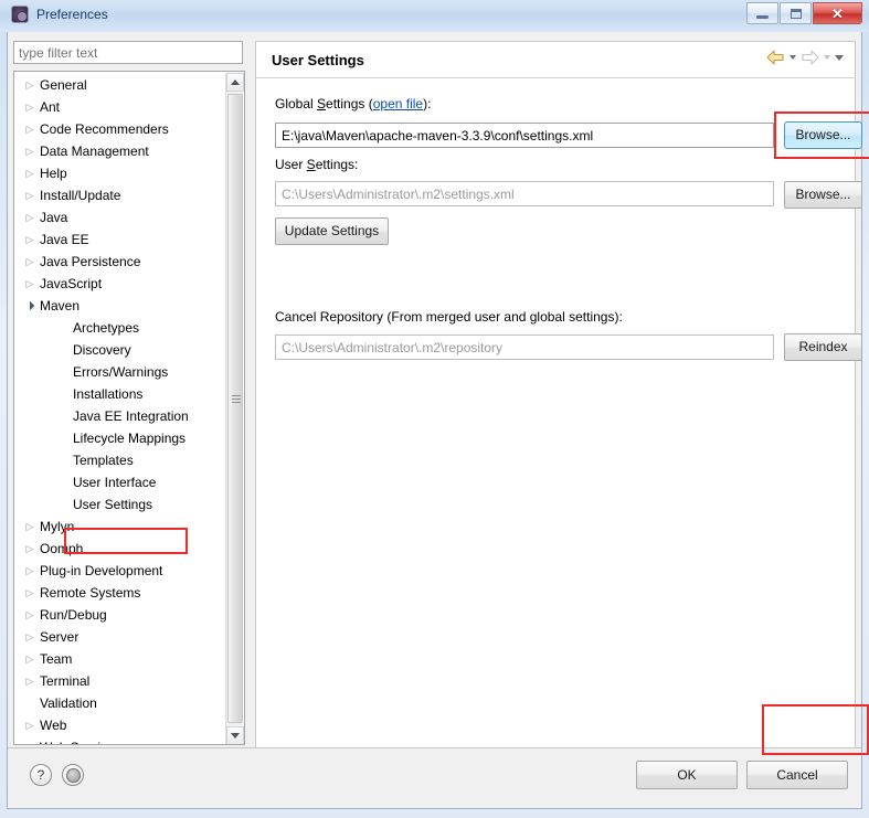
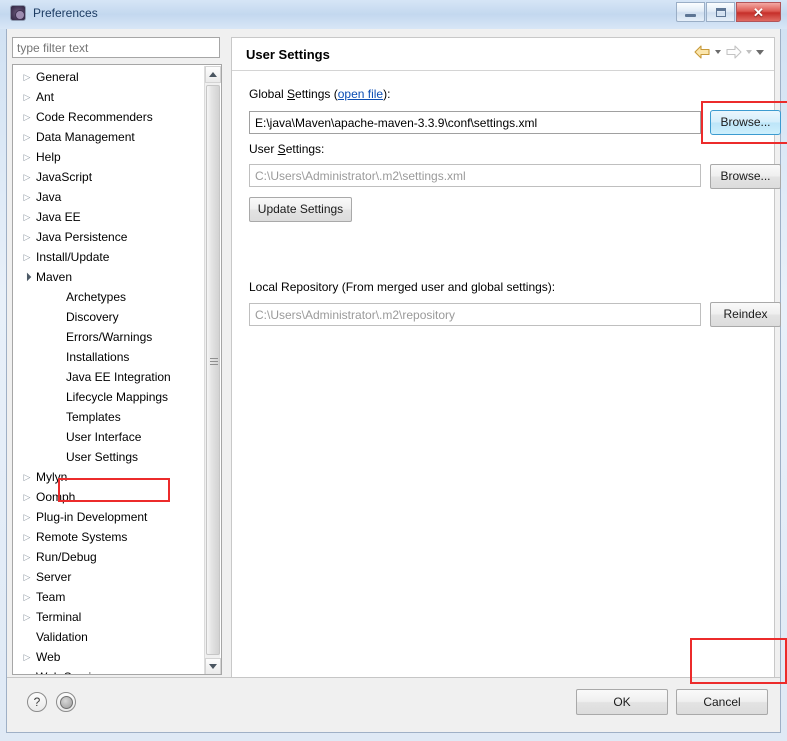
  Preferences
  ✕
  type filter text
  ▷
  General
  ▷
  Ant
  ▷
  Code Recommenders
  ▷
  Data Management
  ▷
  Help
  ▷
- Install/Update
+ JavaScript
  ▷
  Java
  ▷
  Java EE
  ▷
  Java Persistence
  ▷
- JavaScript
+ Install/Update
  Maven
  Archetypes
  Discovery
  Errors/Warnings
  Installations
  Java EE Integration
  Lifecycle Mappings
  Templates
  User Interface
  User Settings
  ▷
  Mylyn
  ▷
  Oomph
  ▷
  Plug-in Development
  ▷
  Remote Systems
  ▷
  Run/Debug
  ▷
  Server
  ▷
  Team
  ▷
  Terminal
  Validation
  ▷
  Web
  User Settings
  Global Settings (open file):
  E:\java\Maven\apache-maven-3.3.9\conf\settings.xml
  Browse...
  User Settings:
  C:\Users\Administrator\.m2\settings.xml
  Browse...
  Update Settings
- Cancel Repository (From merged user and global settings):
+ Local Repository (From merged user and global settings):
  C:\Users\Administrator\.m2\repository
  Reindex
  ?
  OK
  Cancel
